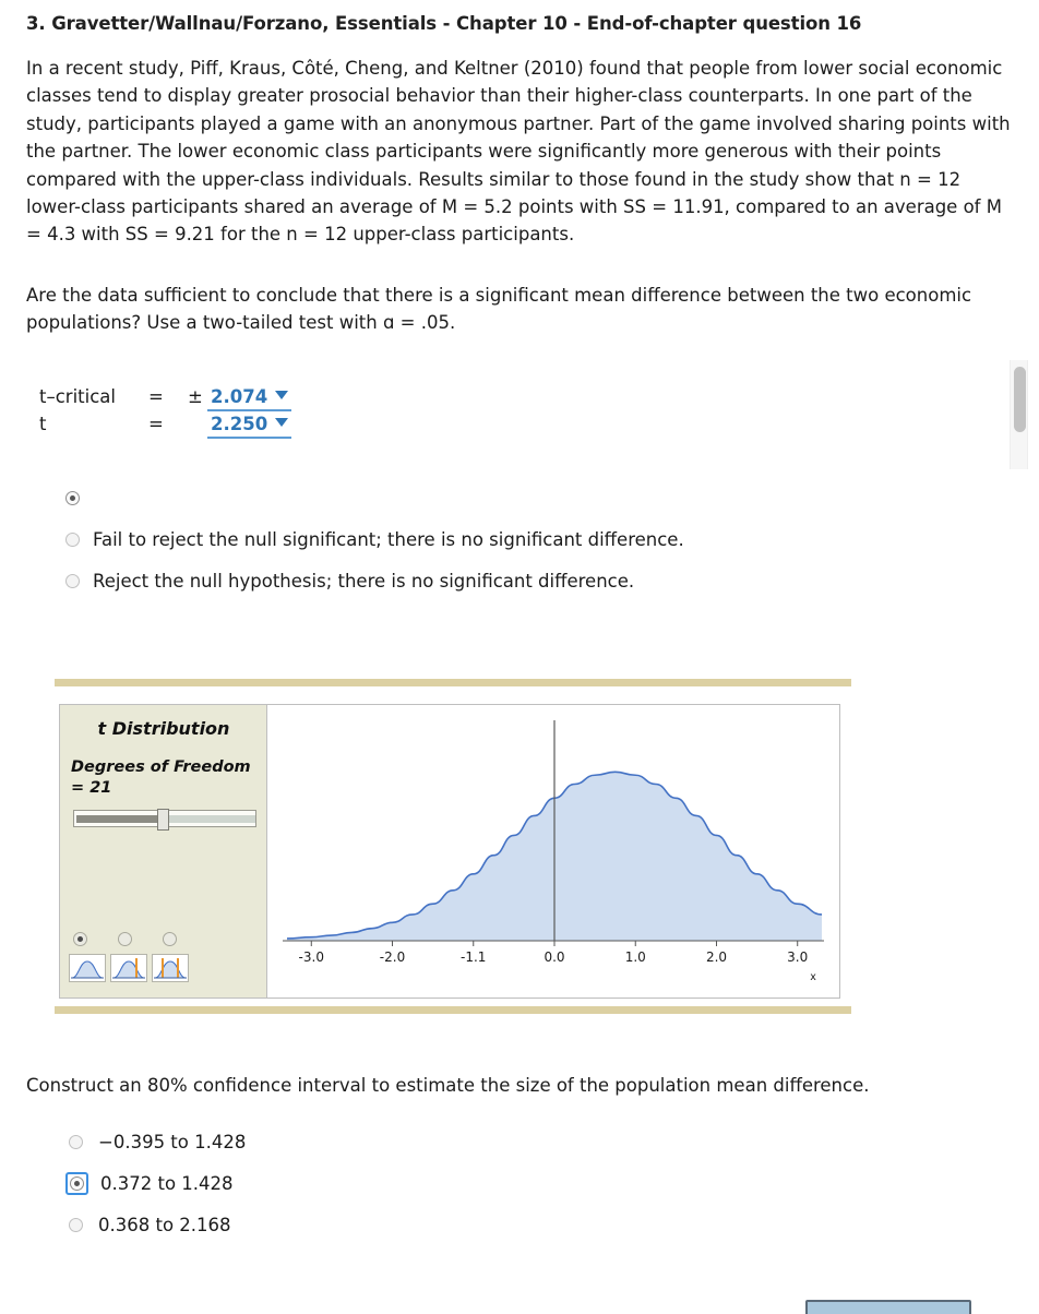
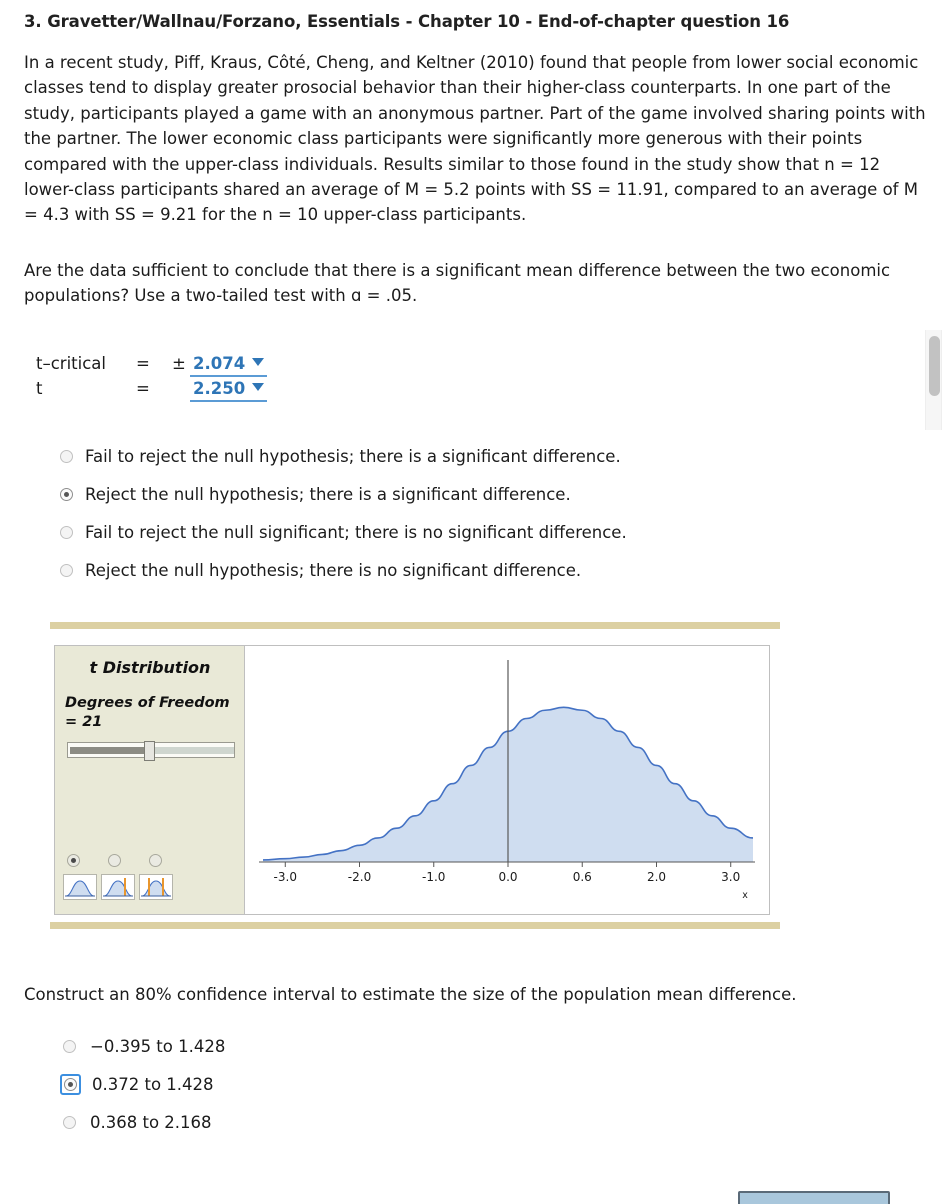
  3. Gravetter/Wallnau/Forzano, Essentials - Chapter 10 - End-of-chapter question 16
- In a recent study, Piff, Kraus, Côté, Cheng, and Keltner (2010) found that people from lower social economic classes tend to display greater prosocial behavior than their higher-class counterparts. In one part of the study, participants played a game with an anonymous partner. Part of the game involved sharing points with the partner. The lower economic class participants were significantly more generous with their points compared with the upper-class individuals. Results similar to those found in the study show that n = 12 lower-class participants shared an average of M = 5.2 points with SS = 11.91, compared to an average of M = 4.3 with SS = 9.21 for the n = 12 upper-class participants.
+ In a recent study, Piff, Kraus, Côté, Cheng, and Keltner (2010) found that people from lower social economic classes tend to display greater prosocial behavior than their higher-class counterparts. In one part of the study, participants played a game with an anonymous partner. Part of the game involved sharing points with the partner. The lower economic class participants were significantly more generous with their points compared with the upper-class individuals. Results similar to those found in the study show that n = 12 lower-class participants shared an average of M = 5.2 points with SS = 11.91, compared to an average of M = 4.3 with SS = 9.21 for the n = 10 upper-class participants.
  Are the data sufficient to conclude that there is a significant mean difference between the two economic populations? Use a two-tailed test with ɑ = .05.
  t–critical
  =
  ±
  2.074
  t
  =
  2.250
+ Fail to reject the null hypothesis; there is a significant difference.
+ Reject the null hypothesis; there is a significant difference.
  Fail to reject the null significant; there is no significant difference.
  Reject the null hypothesis; there is no significant difference.
  t Distribution
  Degrees of Freedom
  = 21
  -3.0
  -2.0
- -1.1
+ -1.0
  0.0
- 1.0
+ 0.6
  2.0
  3.0
  x
  Construct an 80% confidence interval to estimate the size of the population mean difference.
  −0.395 to 1.428
  0.372 to 1.428
  0.368 to 2.168
